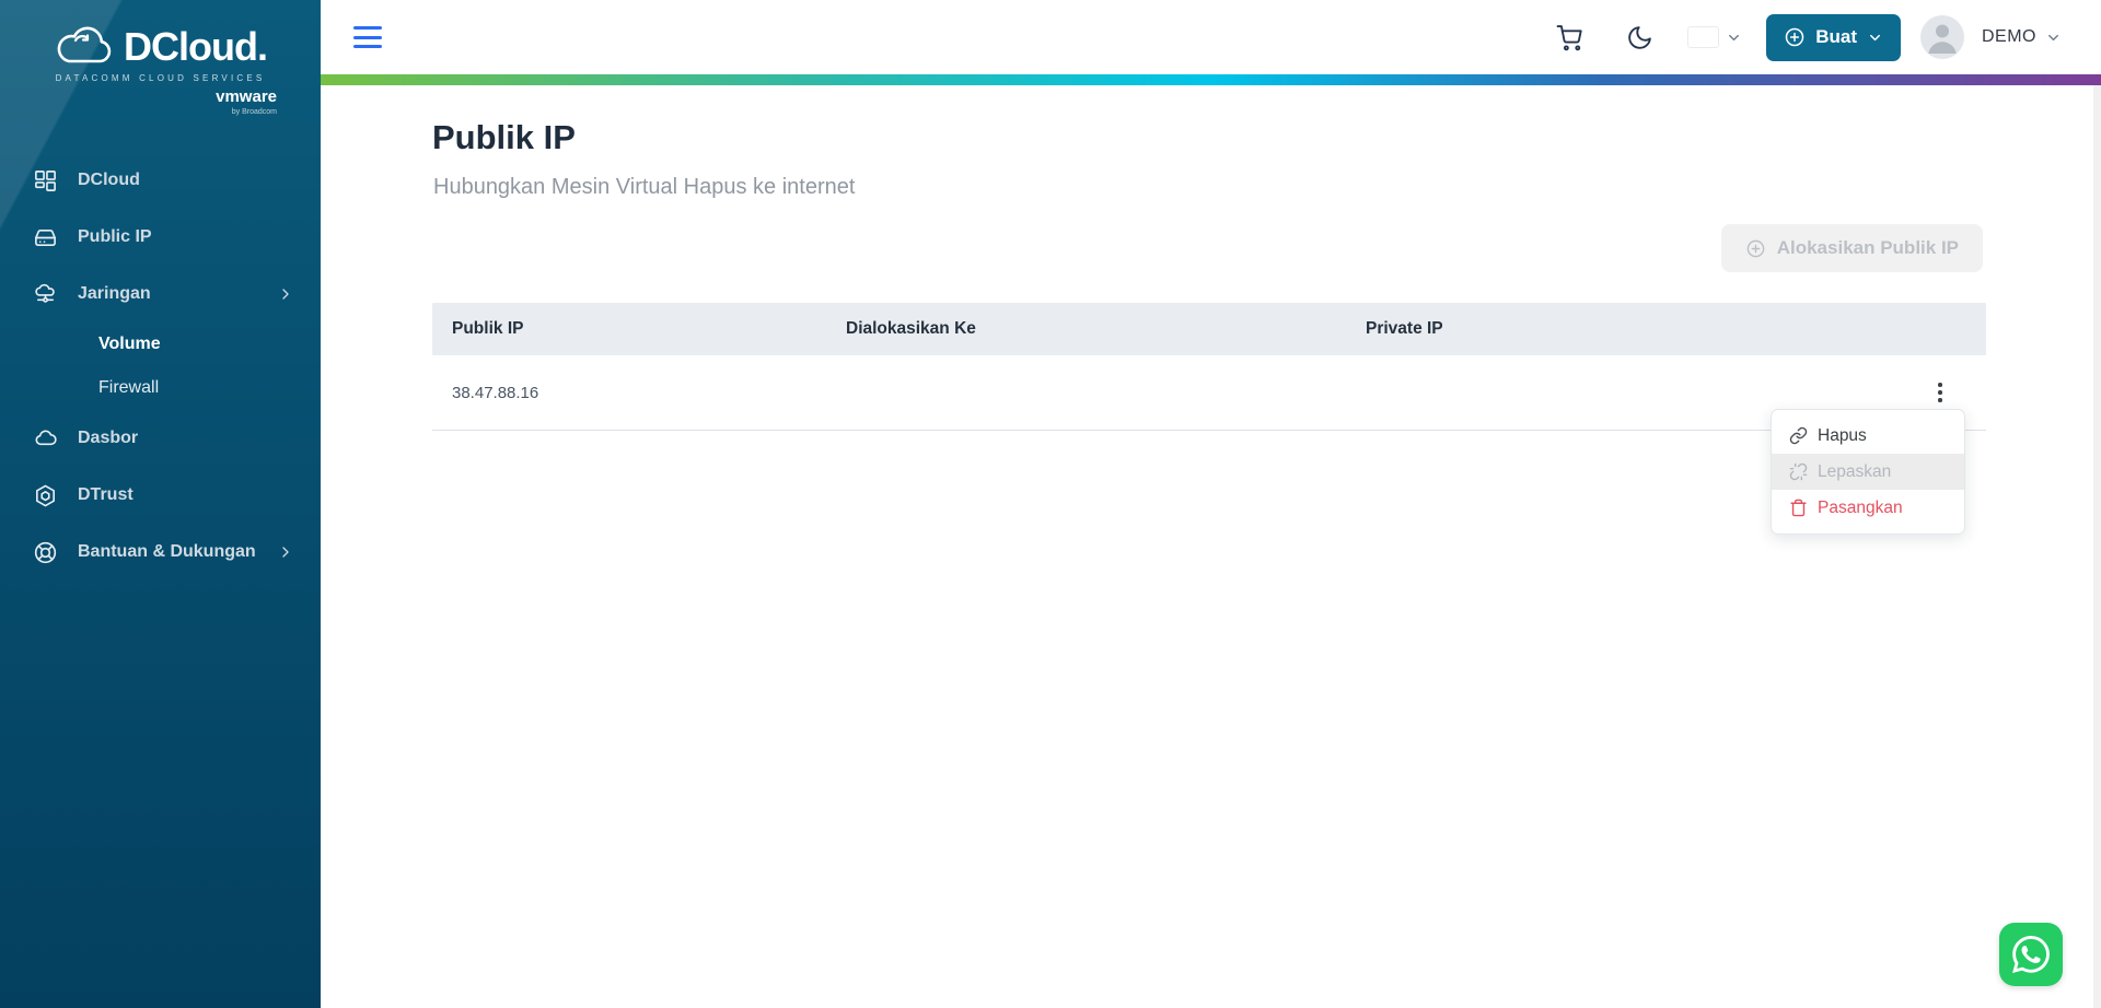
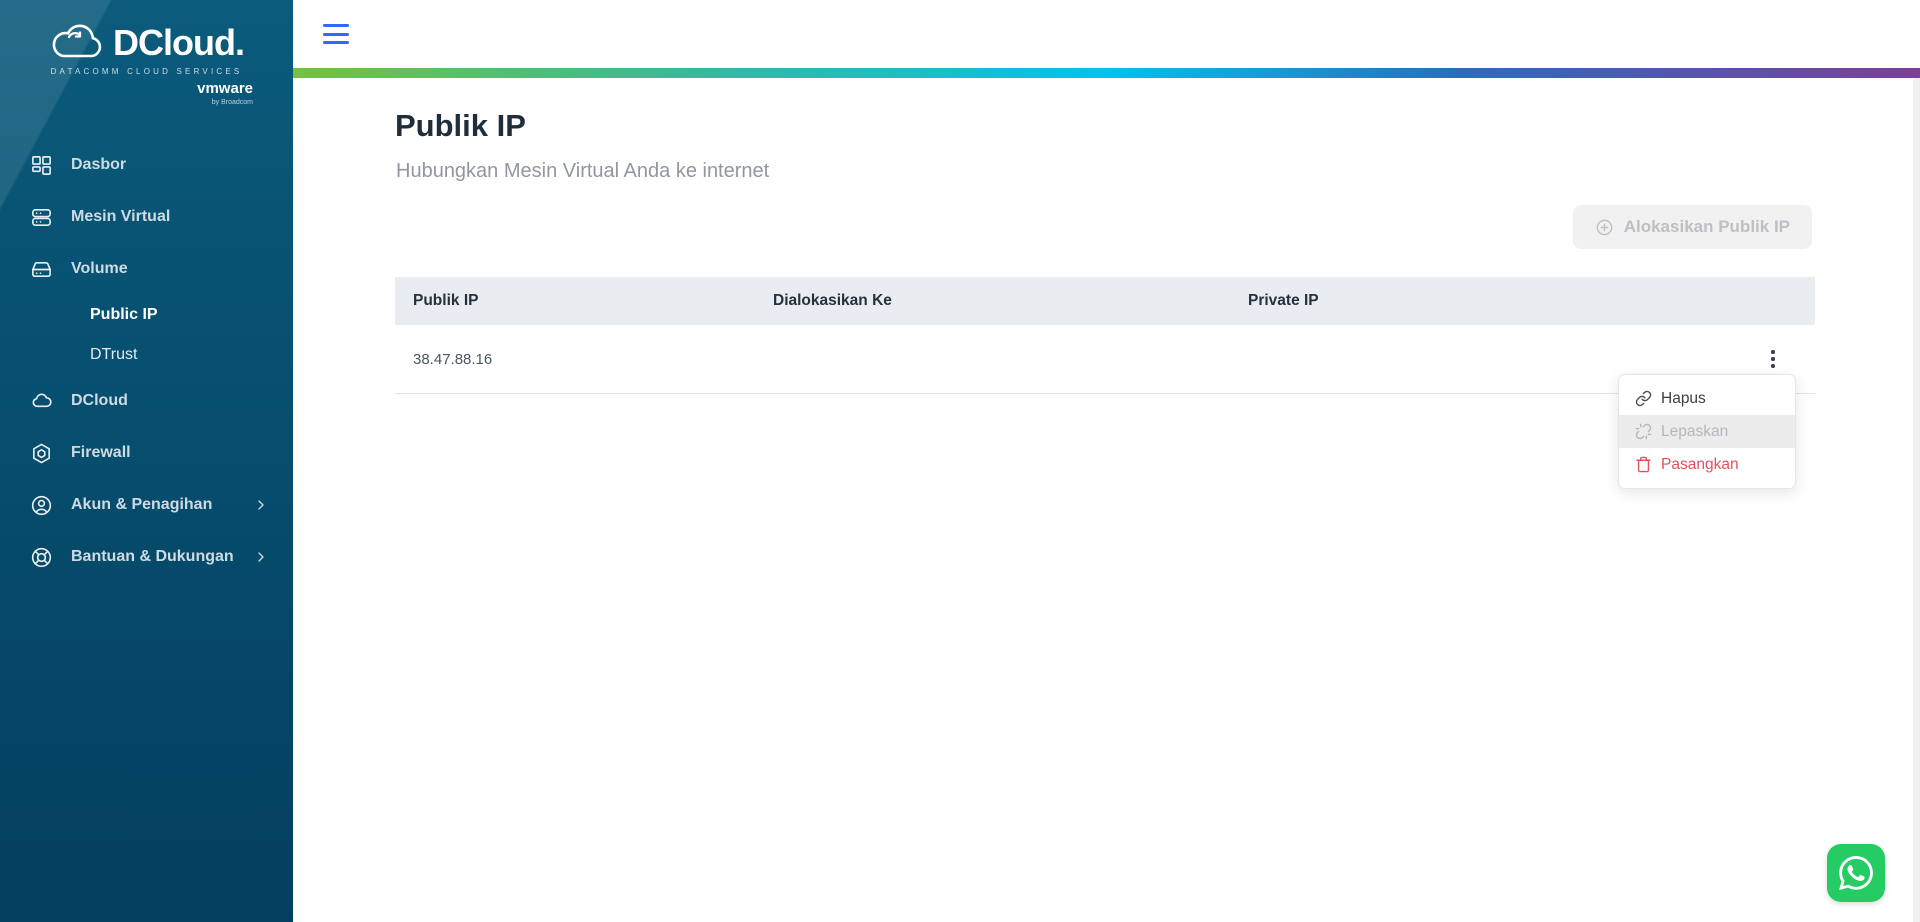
  DCloud.
  DATACOMM CLOUD SERVICES
  vmware
- DCloud
+ Dasbor
+ Mesin Virtual
- Public IP
+ Volume
- Jaringan
- Volume
+ Public IP
- Firewall
+ DTrust
- Dasbor
+ DCloud
- DTrust
+ Firewall
+ Akun & Penagihan
  Bantuan & Dukungan
- Buat
- DEMO
  Publik IP
- Hubungkan Mesin Virtual Hapus ke internet
+ Hubungkan Mesin Virtual Anda ke internet
  Alokasikan Publik IP
  Publik IP
  Dialokasikan Ke
  Private IP
  38.47.88.16
  Hapus
  Lepaskan
  Pasangkan
